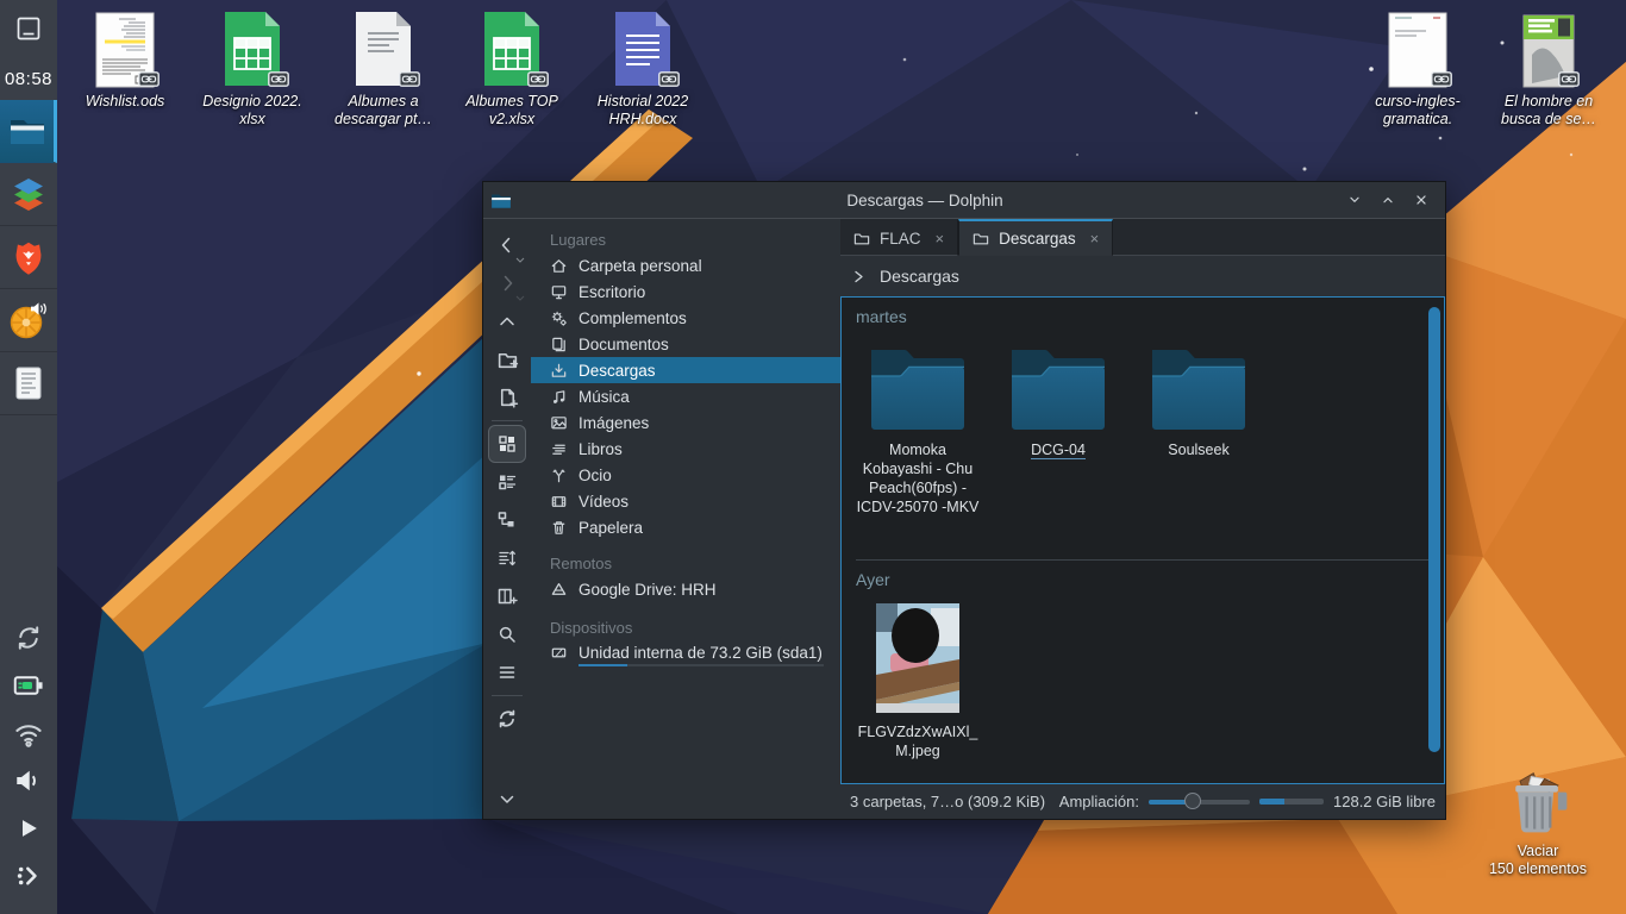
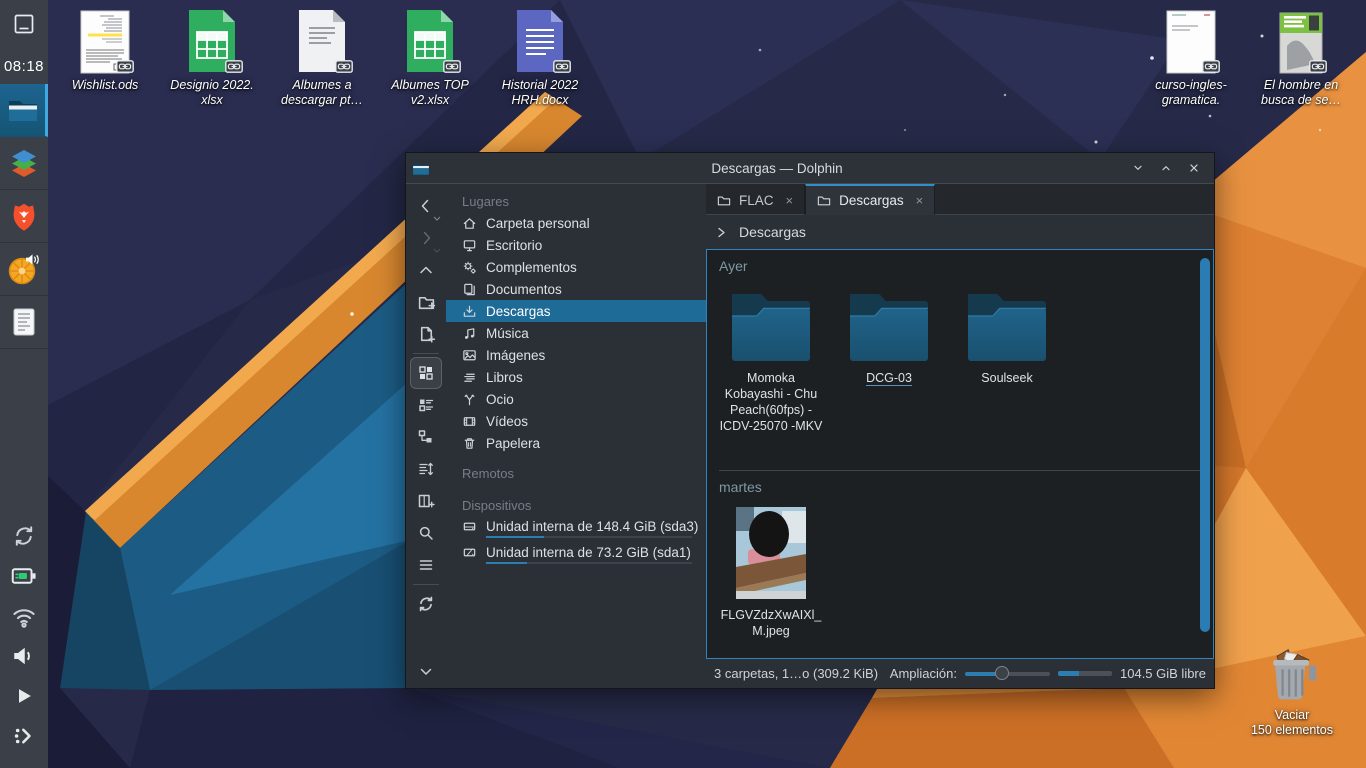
- 08:58
+ 08:18
  Wishlist.ods
  Designio 2022.
  xlsx
  Albumes a
  descargar pt…
  Albumes TOP
  v2.xlsx
  Historial 2022
  HRH.docx
  curso-ingles-
  gramatica.
  El hombre en
  busca de se…
  Vaciar
  150 elementos
  Descargas — Dolphin
  Lugares
  Carpeta personal
  Escritorio
  Complementos
  Documentos
  Descargas
  Música
  Imágenes
  Libros
  Ocio
  Vídeos
  Papelera
  Remotos
- Google Drive: HRH
  Dispositivos
+ Unidad interna de 148.4 GiB (sda3)
  Unidad interna de 73.2 GiB (sda1)
  FLAC
  ×
  Descargas
  ×
  Descargas
- martes
+ Ayer
  Momoka Kobayashi - Chu Peach(60fps) - ICDV-25070 -MKV
- DCG-04
+ DCG-03
  Soulseek
- Ayer
+ martes
  FLGVZdzXwAIXl_M.jpeg
- 3 carpetas, 7…o (309.2 KiB)
+ 3 carpetas, 1…o (309.2 KiB)
  Ampliación:
- 128.2 GiB libre
+ 104.5 GiB libre
